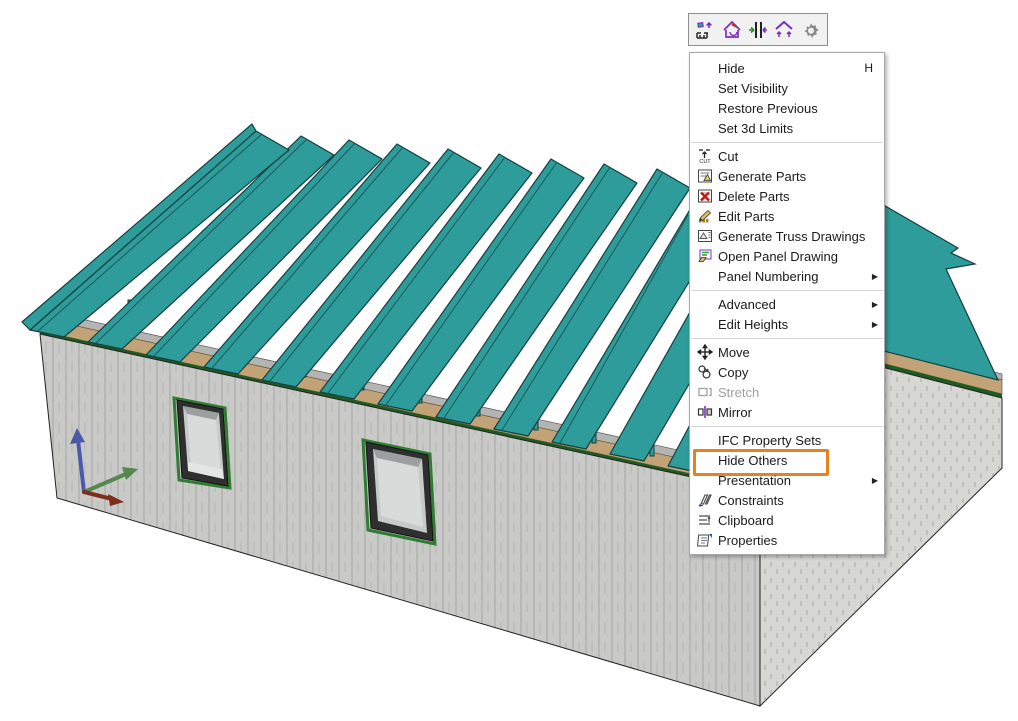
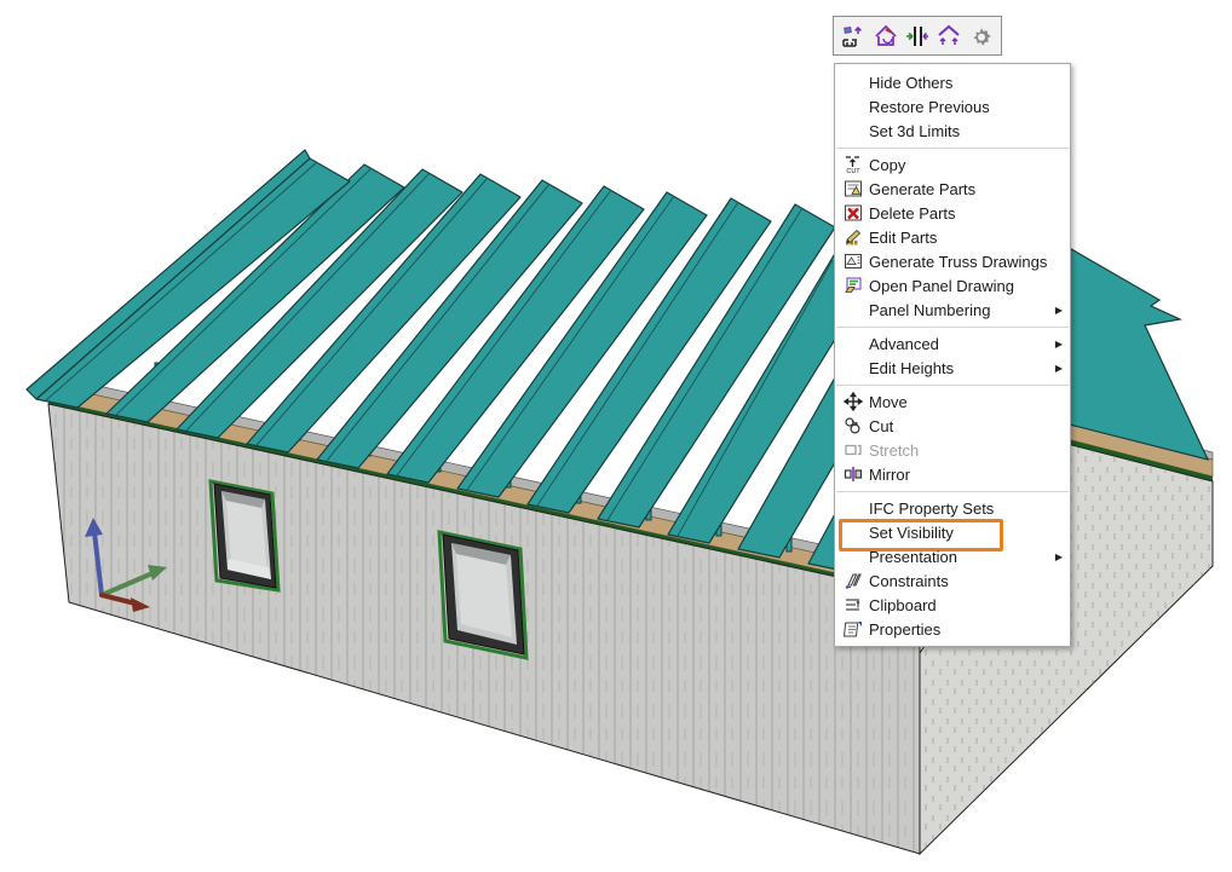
- Hide
- H
- Set Visibility
+ Hide Others
  Restore Previous
  Set 3d Limits
- Cut
+ Copy
  Generate Parts
  Delete Parts
  Edit Parts
  Generate Truss Drawings
  Open Panel Drawing
  Panel Numbering
  ▶
  Advanced
  ▶
  Edit Heights
  ▶
  Move
- Copy
+ Cut
  Stretch
  Mirror
  IFC Property Sets
- Hide Others
+ Set Visibility
  Presentation
  ▶
  Constraints
  Clipboard
  Properties
